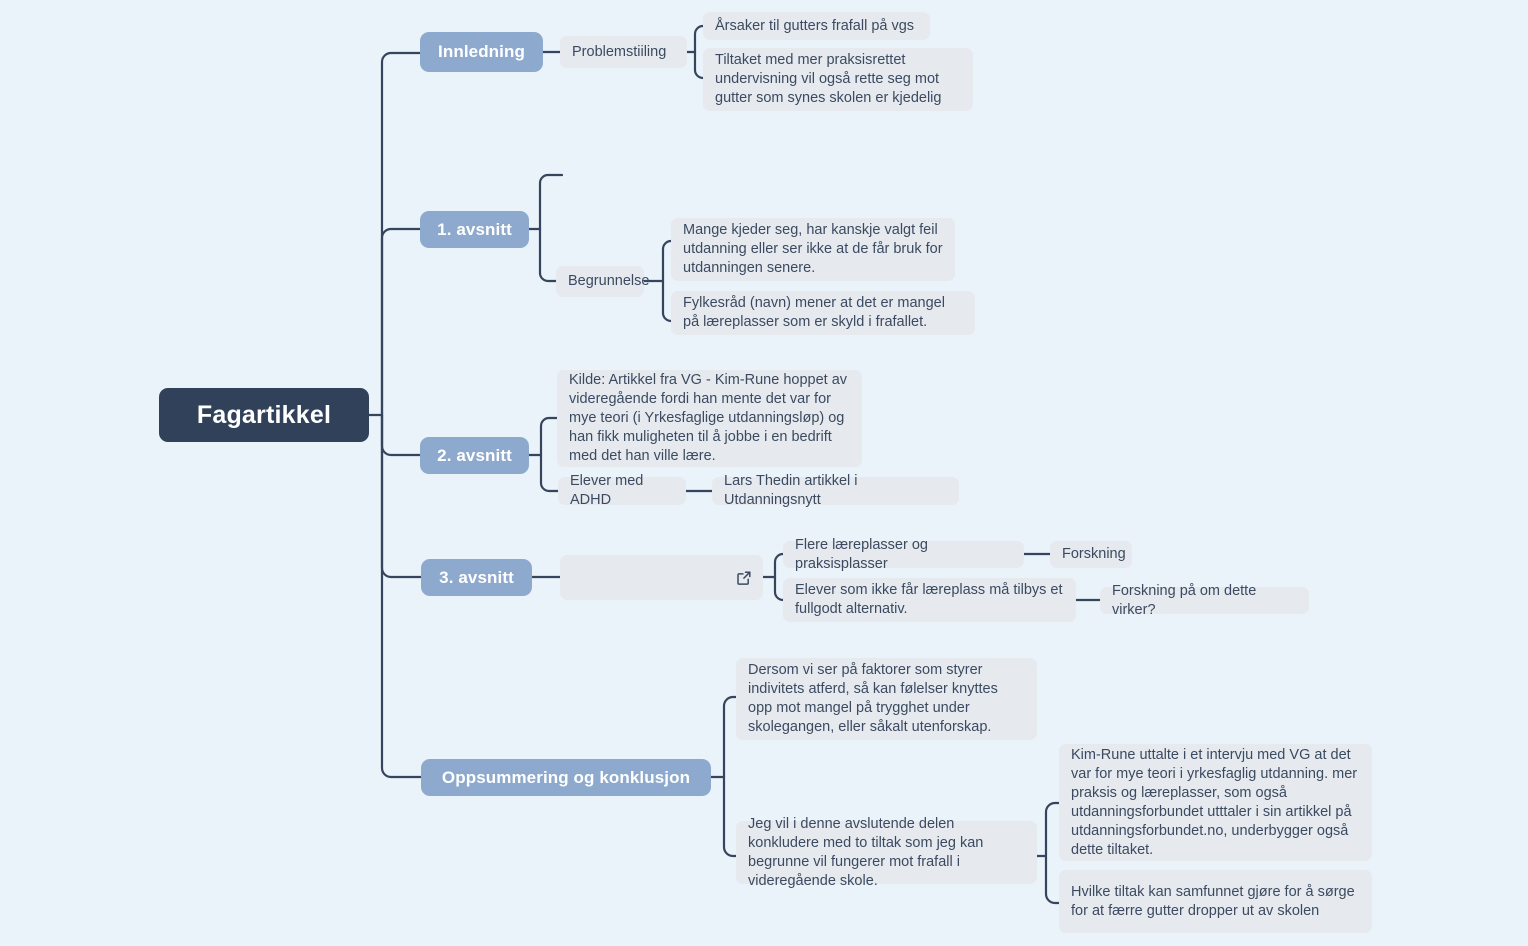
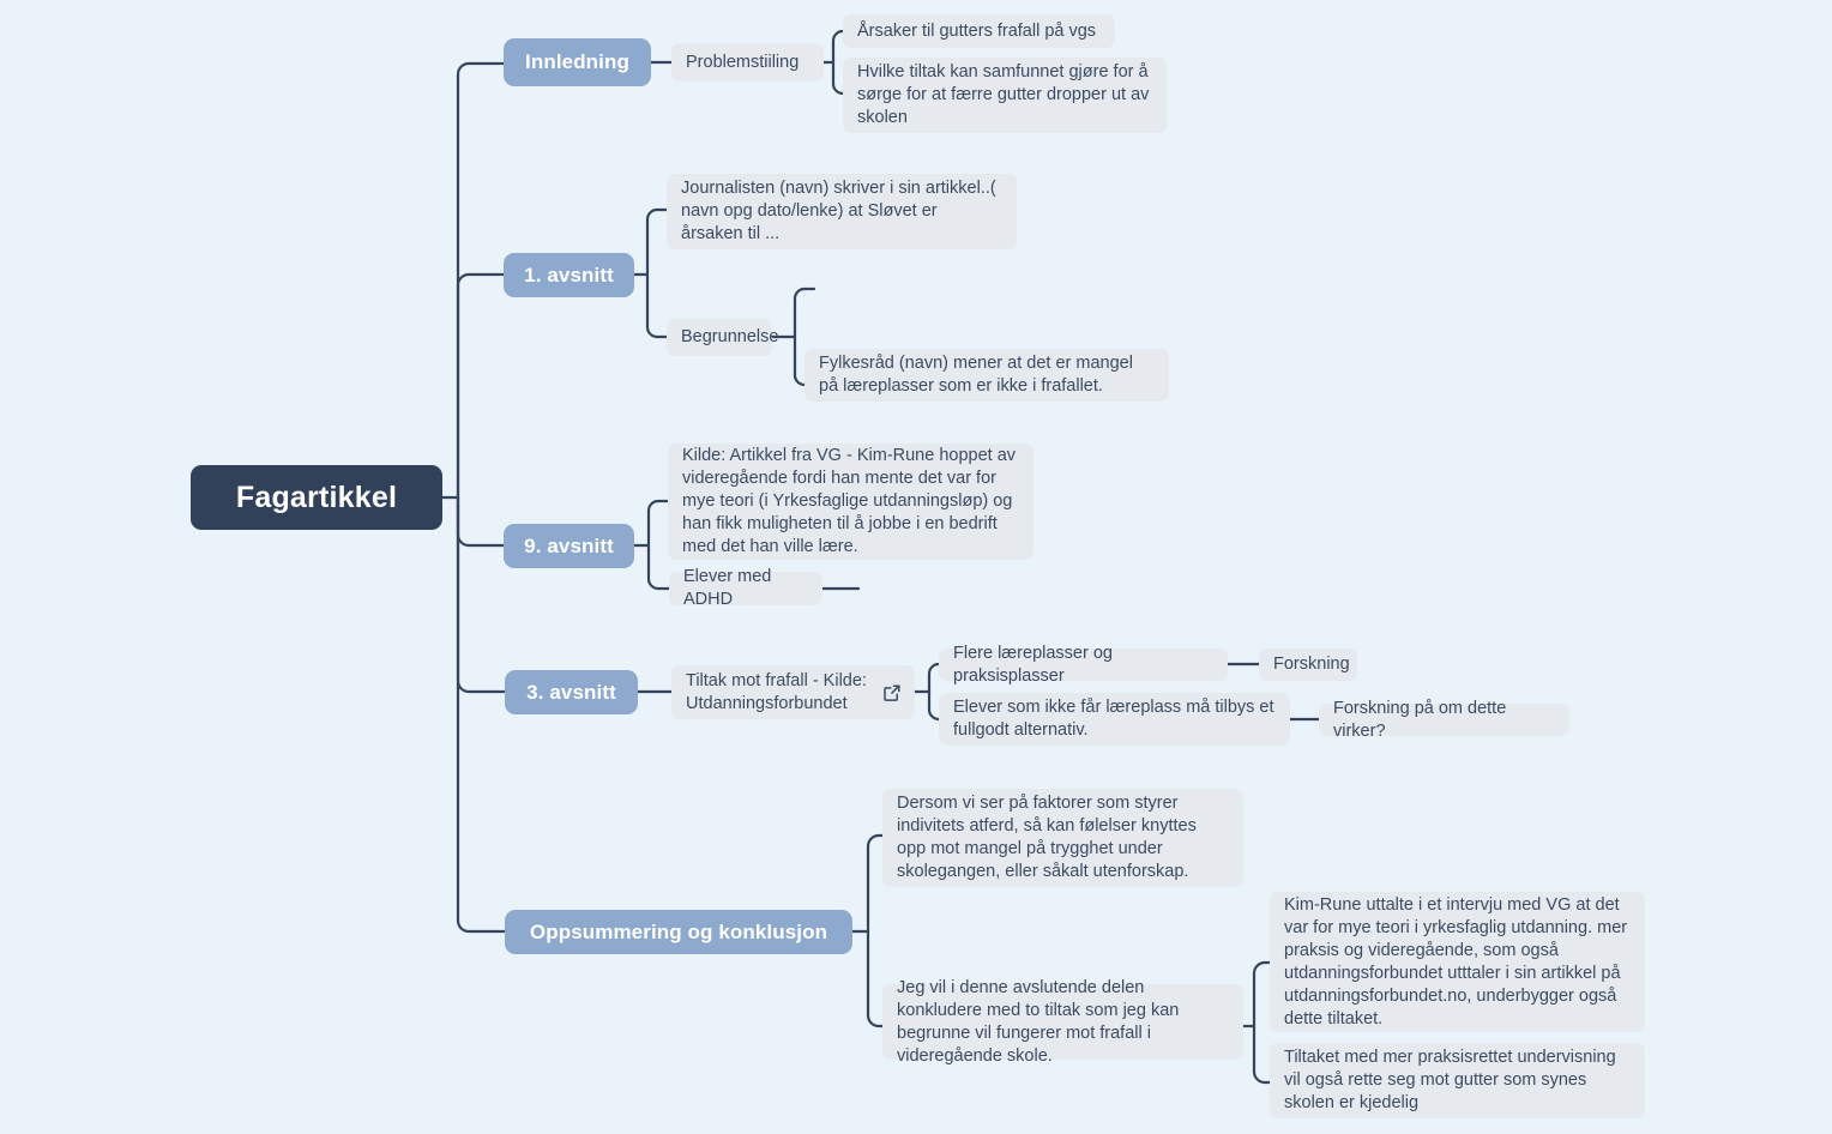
  Fagartikkel
  Innledning
  Problemstiiling
  Årsaker til gutters frafall på vgs
- Tiltaket med mer praksisrettet undervisning vil også rette seg mot gutter som synes skolen er kjedelig
+ Hvilke tiltak kan samfunnet gjøre for å sørge for at færre gutter dropper ut av skolen
  1. avsnitt
+ Journalisten (navn) skriver i sin artikkel..( navn opg dato/lenke) at Sløvet er årsaken til ...
  Begrunnelse
- Mange kjeder seg, har kanskje valgt feil utdanning eller ser ikke at de får bruk for utdanningen senere.
- Fylkesråd (navn) mener at det er mangel på læreplasser som er skyld i frafallet.
+ Fylkesråd (navn) mener at det er mangel på læreplasser som er ikke i frafallet.
- 2. avsnitt
+ 9. avsnitt
  Kilde: Artikkel fra VG - Kim-Rune hoppet av videregående fordi han mente det var for mye teori (i Yrkesfaglige utdanningsløp) og han fikk muligheten til å jobbe i en bedrift med det han ville lære.
  Elever med ADHD
- Lars Thedin artikkel i Utdanningsnytt
  3. avsnitt
+ Tiltak mot frafall - Kilde: Utdanningsforbundet
  Flere læreplasser og praksisplasser
  Forskning
  Elever som ikke får læreplass må tilbys et fullgodt alternativ.
  Forskning på om dette virker?
  Oppsummering og konklusjon
  Dersom vi ser på faktorer som styrer indivitets atferd, så kan følelser knyttes opp mot mangel på trygghet under skolegangen, eller såkalt utenforskap.
  Jeg vil i denne avslutende delen konkludere med to tiltak som jeg kan begrunne vil fungerer mot frafall i videregående skole.
- Kim-Rune uttalte i et intervju med VG at det var for mye teori i yrkesfaglig utdanning. mer praksis og læreplasser, som også utdanningsforbundet utttaler i sin artikkel på utdanningsforbundet.no, underbygger også dette tiltaket.
+ Kim-Rune uttalte i et intervju med VG at det var for mye teori i yrkesfaglig utdanning. mer praksis og videregående, som også utdanningsforbundet utttaler i sin artikkel på utdanningsforbundet.no, underbygger også dette tiltaket.
- Hvilke tiltak kan samfunnet gjøre for å sørge for at færre gutter dropper ut av skolen
+ Tiltaket med mer praksisrettet undervisning vil også rette seg mot gutter som synes skolen er kjedelig
